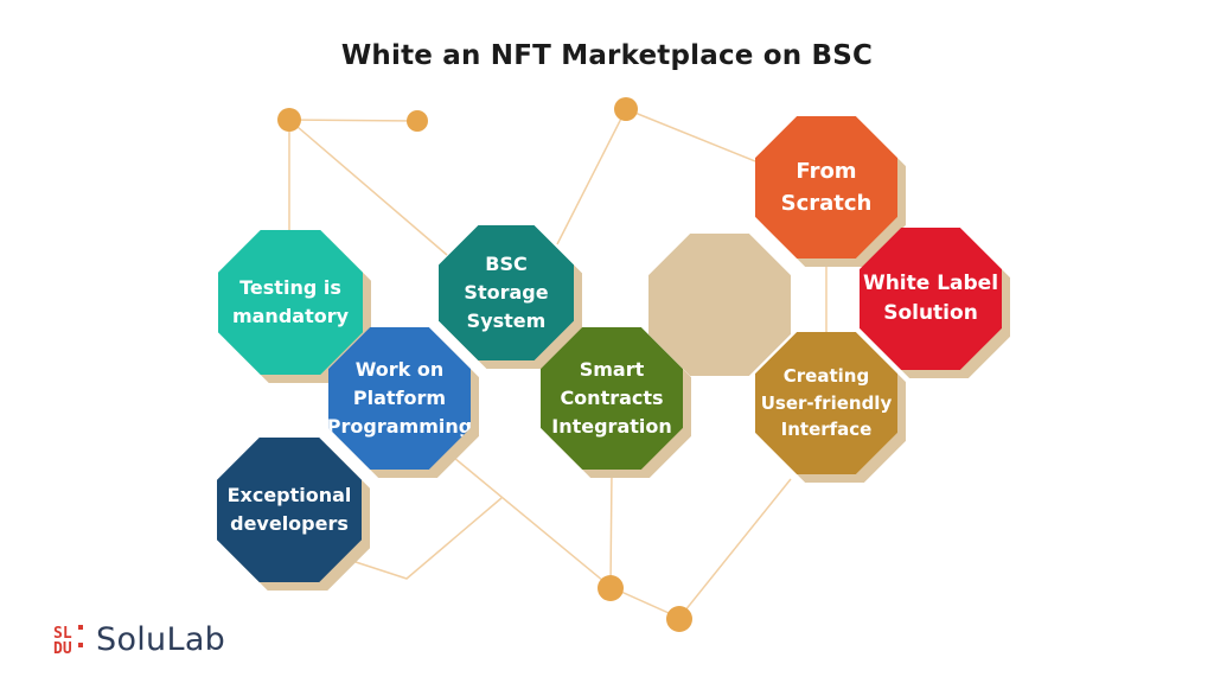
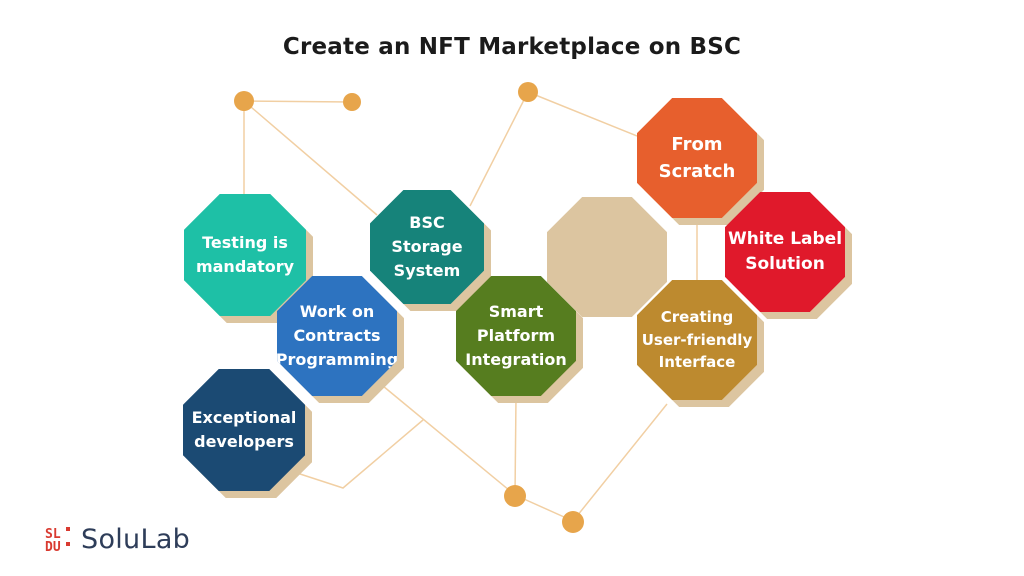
- White an NFT Marketplace on BSC
+ Create an NFT Marketplace on BSC
  Testing is
  mandatory
  Exceptional
  developers
  Work on
- Platform
+ Contracts
  Programming
  BSC
  Storage
  System
  Smart
- Contracts
+ Platform
  Integration
  Creating
  User-friendly
  Interface
  From
  Scratch
  White Label
  Solution
  SL
  DU
  SoluLab
